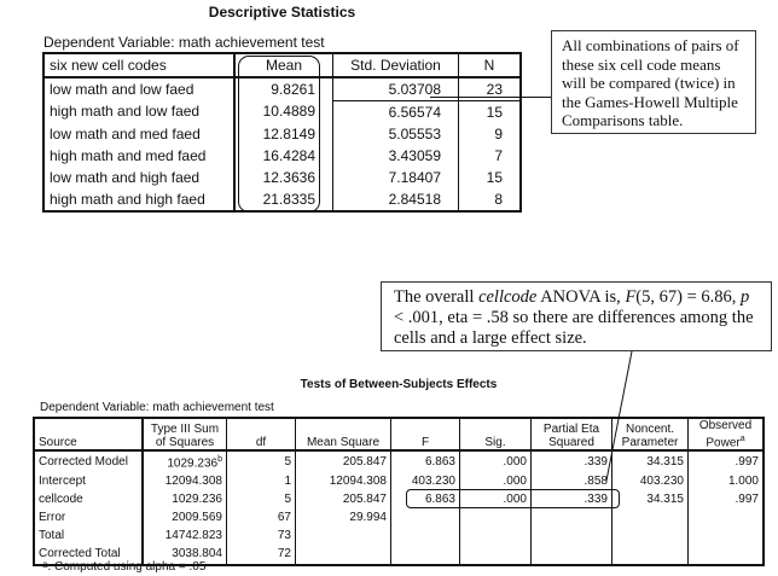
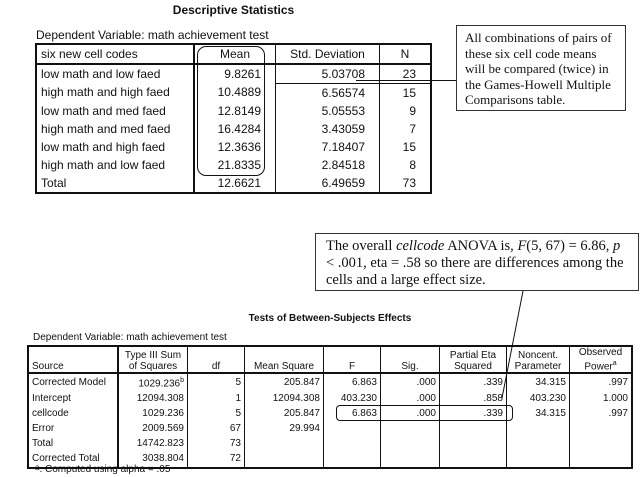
  Descriptive Statistics
  Dependent Variable: math achievement test
  six new cell codes	Mean	Std. Deviation	N
  low math and low faed	9.8261	5.03708	23
- high math and low faed	10.4889	6.56574	15
+ high math and high faed	10.4889	6.56574	15
  low math and med faed	12.8149	5.05553	9
  high math and med faed	16.4284	3.43059	7
  low math and high faed	12.3636	7.18407	15
- high math and high faed	21.8335	2.84518	8
+ high math and low faed	21.8335	2.84518	8
+ Total	12.6621	6.49659	73
  All combinations of pairs of these six cell code means will be compared (twice) in the Games-Howell Multiple Comparisons table.
  The overall cellcode ANOVA is, F(5, 67) = 6.86, p < .001, eta = .58 so there are differences among the cells and a large effect size.
  Tests of Between-Subjects Effects
  Dependent Variable: math achievement test
  Source	Type III Sumof Squares	df	Mean Square	F	Sig.	Partial EtaSquared	Noncent.Parameter	ObservedPower
  Corrected Model	1029.236	5	205.847	6.863	.000	.339	34.315	.997
  Intercept	12094.308	1	12094.308	403.230	.000	.858	403.230	1.000
  cellcode	1029.236	5	205.847	6.863	.000	.339	34.315	.997
  Error	2009.569	67	29.994
  Total	14742.823	73
  Corrected Total	3038.804	72
  a. Computed using alpha = .05
